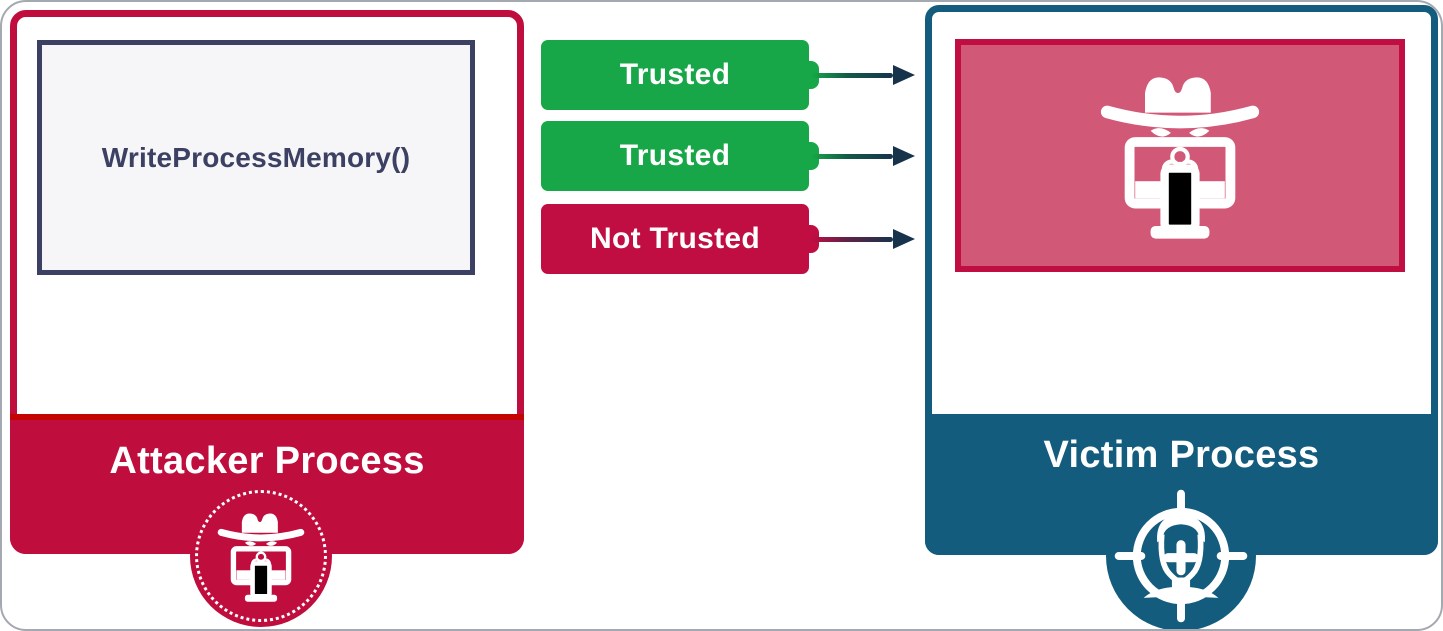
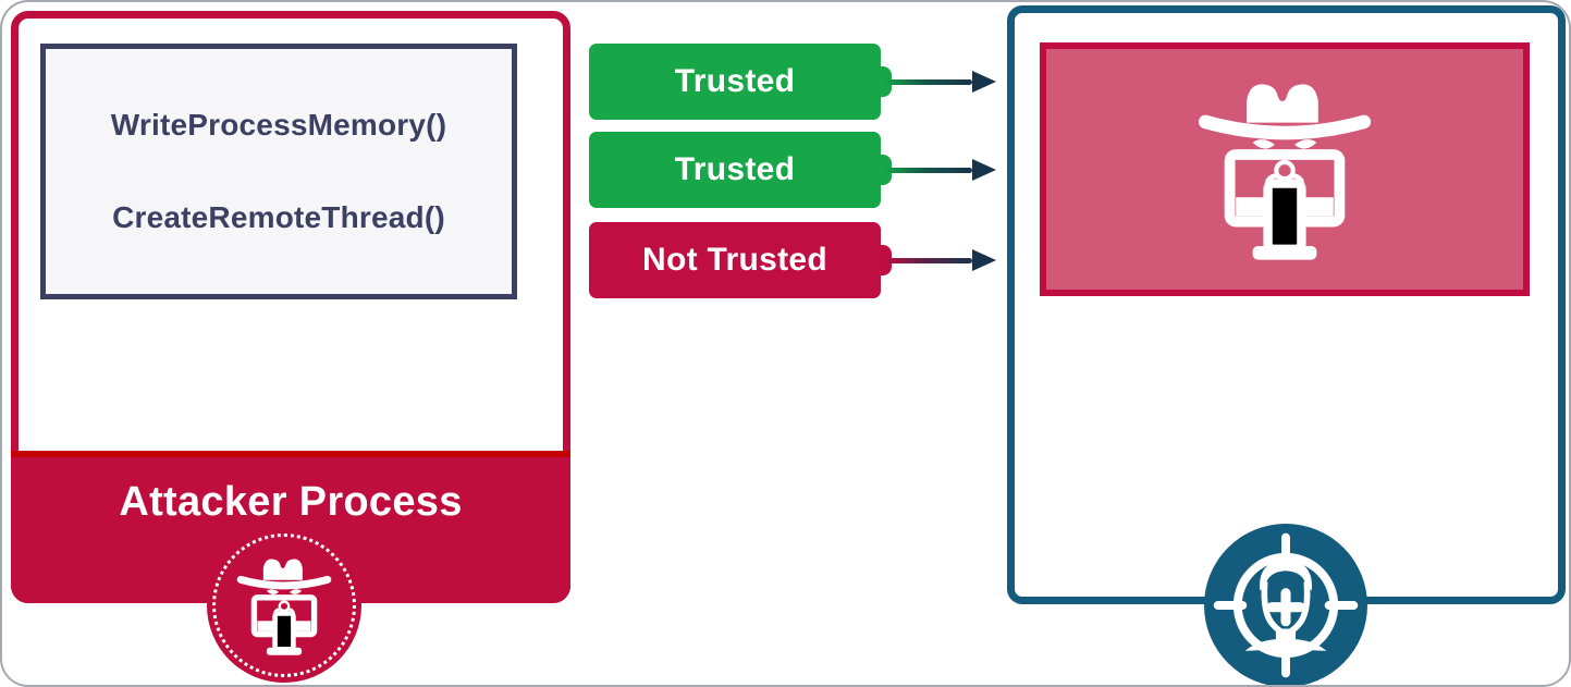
  WriteProcessMemory()
+ CreateRemoteThread()
  Attacker Process
  Trusted
  Trusted
  Not Trusted
- Victim Process
